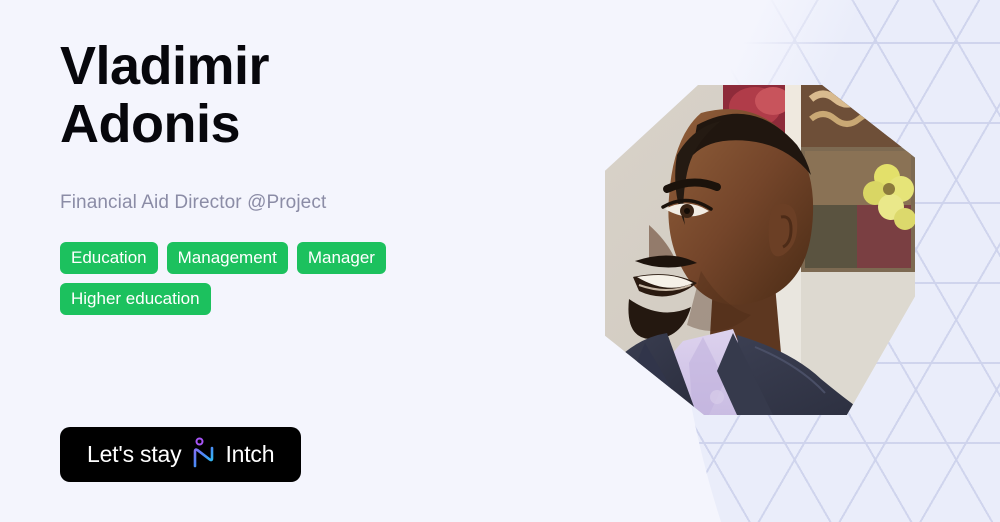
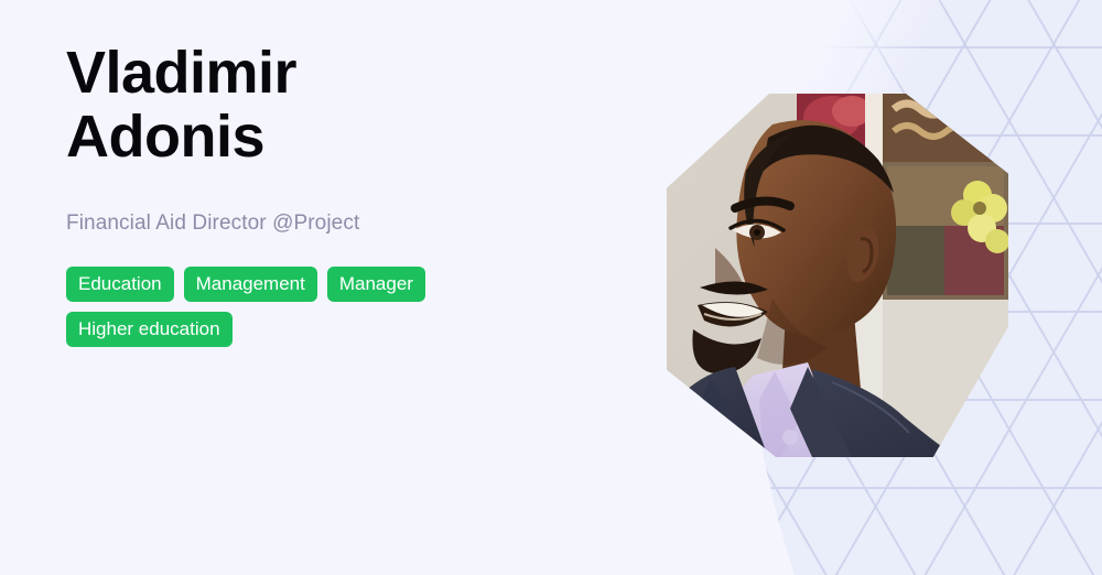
  Vladimir
  Adonis
  Financial Aid Director @Project
  Education
  Management
  Manager
  Higher education
- Let's stay
- Intch
